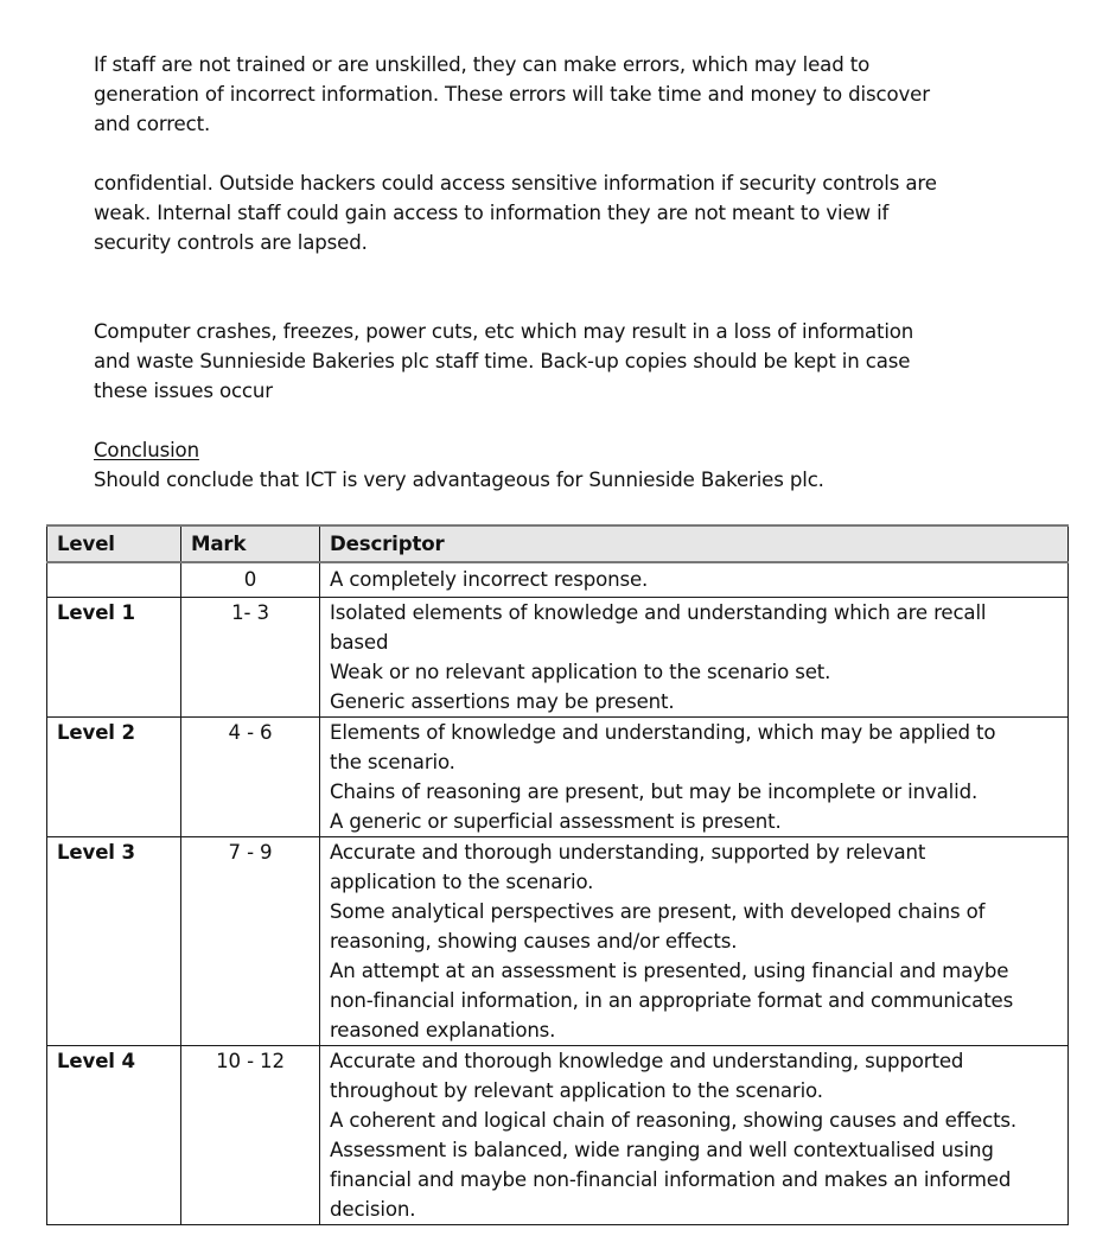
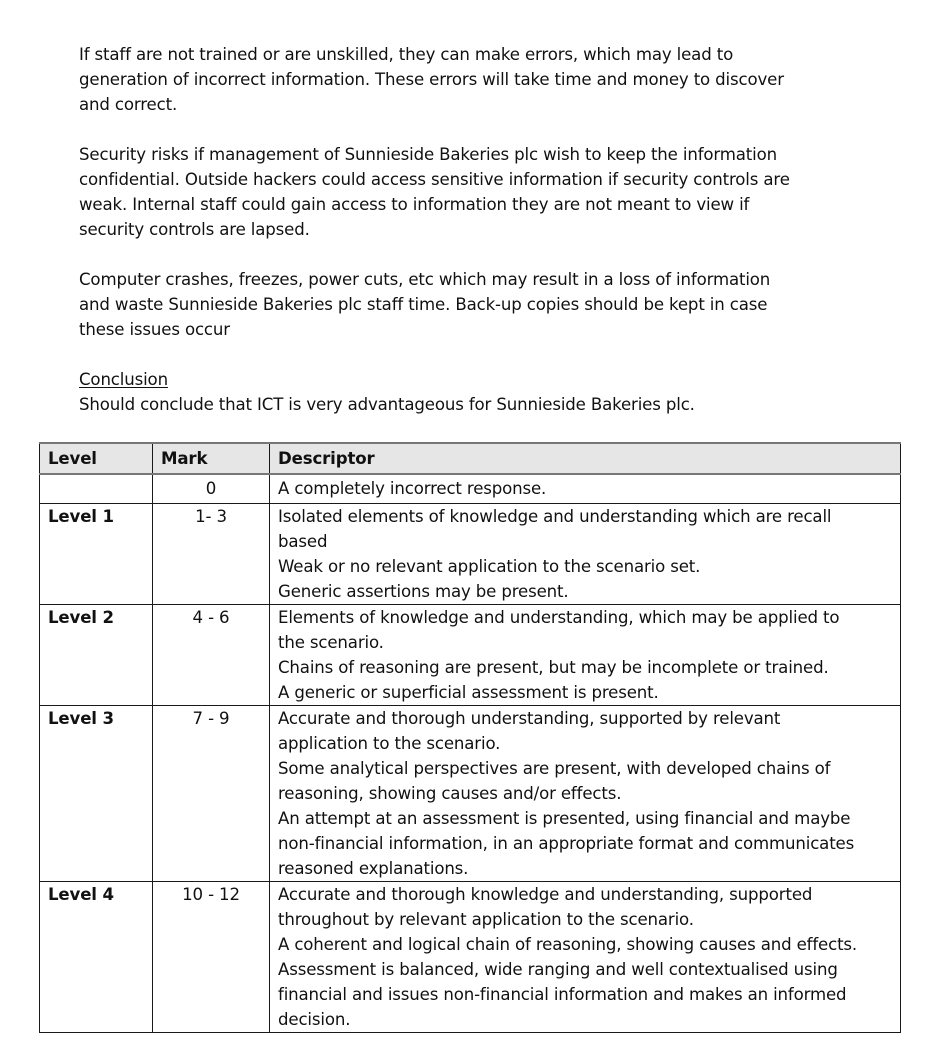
  If staff are not trained or are unskilled, they can make errors, which may lead to
  generation of incorrect information. These errors will take time and money to discover
  and correct.
+ Security risks if management of Sunnieside Bakeries plc wish to keep the information
  confidential. Outside hackers could access sensitive information if security controls are
  weak. Internal staff could gain access to information they are not meant to view if
  security controls are lapsed.
  Computer crashes, freezes, power cuts, etc which may result in a loss of information
  and waste Sunnieside Bakeries plc staff time. Back-up copies should be kept in case
  these issues occur
  Conclusion
  Should conclude that ICT is very advantageous for Sunnieside Bakeries plc.
  Level	Mark	Descriptor
  	0	A completely incorrect response.
  Level 1	1- 3	Isolated elements of knowledge and understanding which are recall based Weak or no relevant application to the scenario set. Generic assertions may be present.
- Level 2	4 - 6	Elements of knowledge and understanding, which may be applied to the scenario. Chains of reasoning are present, but may be incomplete or invalid. A generic or superficial assessment is present.
+ Level 2	4 - 6	Elements of knowledge and understanding, which may be applied to the scenario. Chains of reasoning are present, but may be incomplete or trained. A generic or superficial assessment is present.
  Level 3	7 - 9	Accurate and thorough understanding, supported by relevant application to the scenario. Some analytical perspectives are present, with developed chains of reasoning, showing causes and/or effects. An attempt at an assessment is presented, using financial and maybe non-financial information, in an appropriate format and communicates reasoned explanations.
- Level 4	10 - 12	Accurate and thorough knowledge and understanding, supported throughout by relevant application to the scenario. A coherent and logical chain of reasoning, showing causes and effects. Assessment is balanced, wide ranging and well contextualised using financial and maybe non-financial information and makes an informed decision.
+ Level 4	10 - 12	Accurate and thorough knowledge and understanding, supported throughout by relevant application to the scenario. A coherent and logical chain of reasoning, showing causes and effects. Assessment is balanced, wide ranging and well contextualised using financial and issues non-financial information and makes an informed decision.
